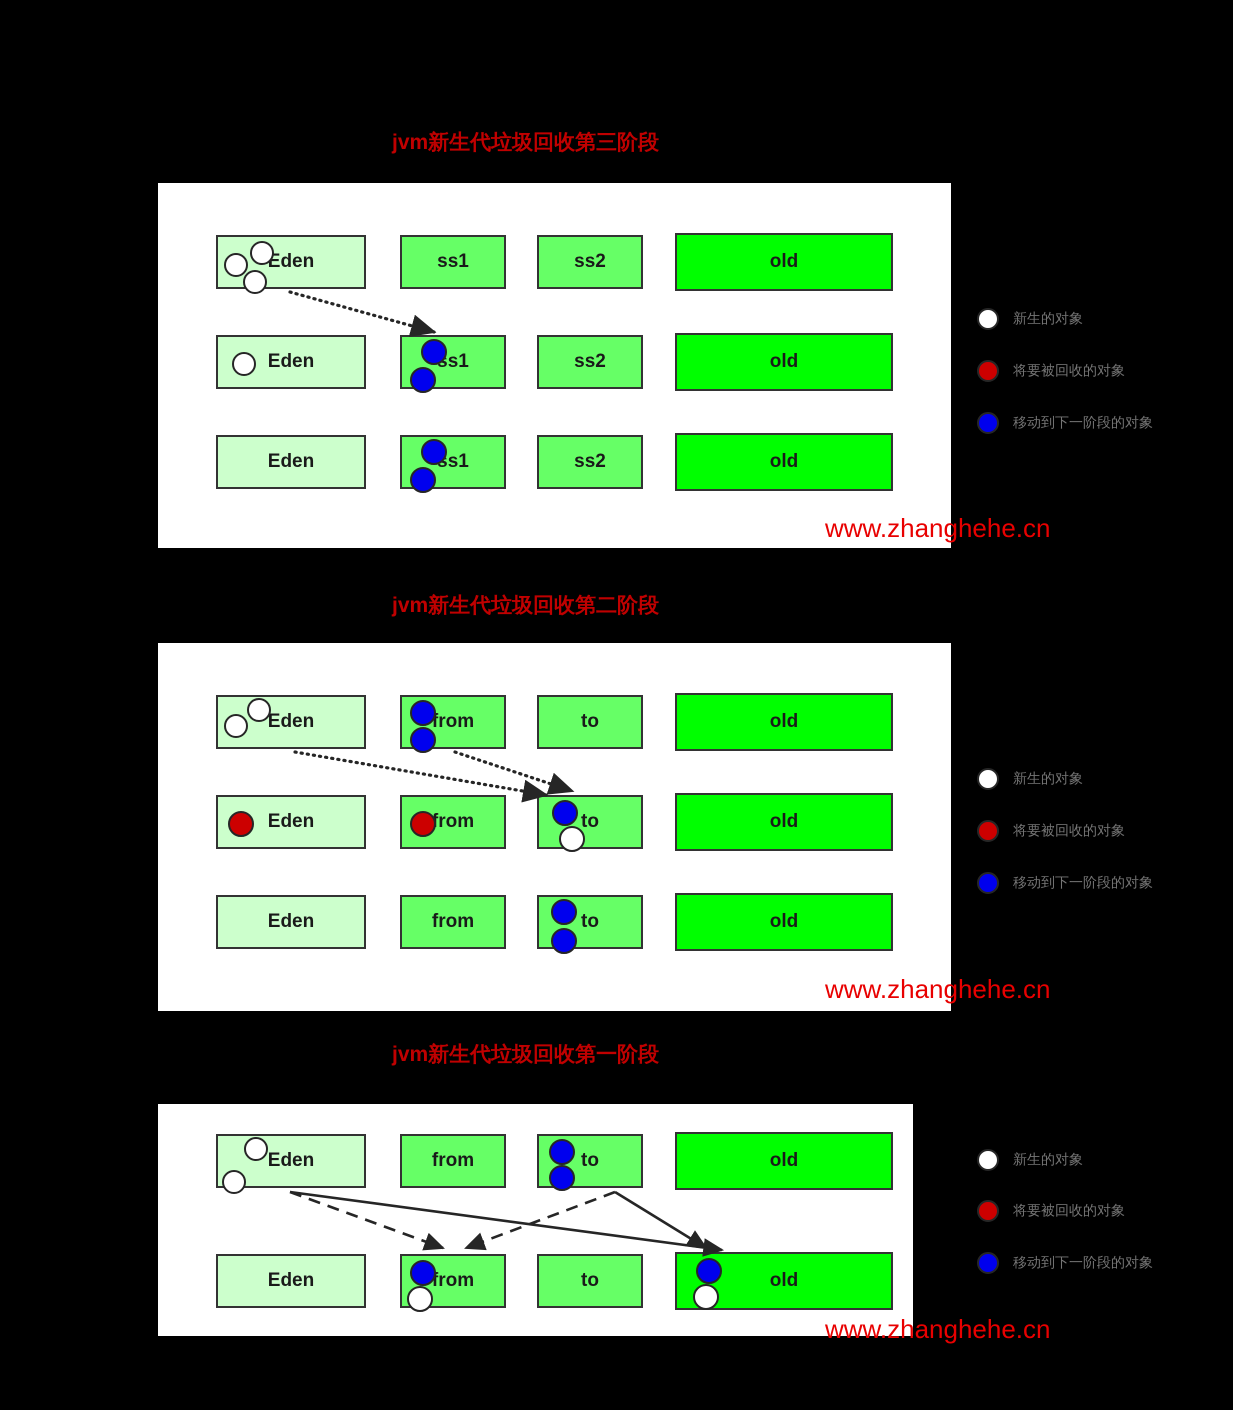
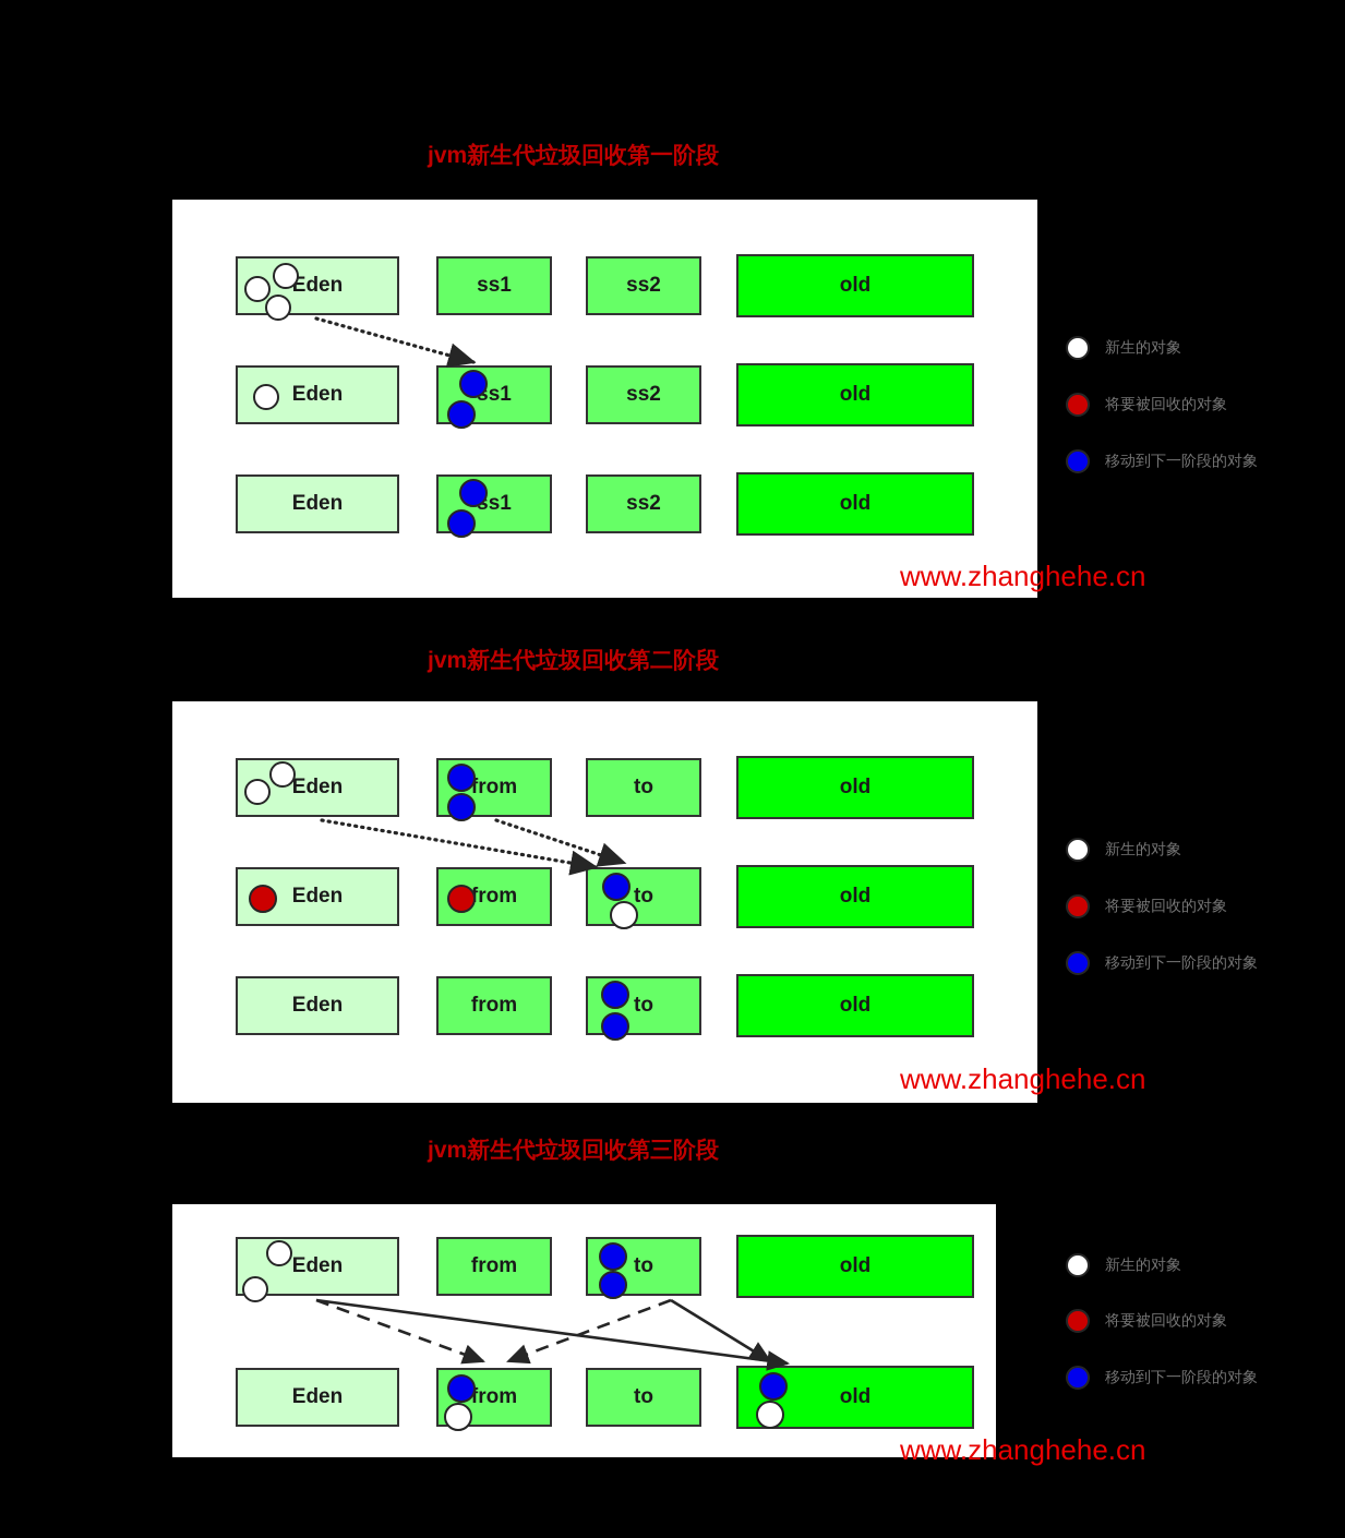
- jvm新生代垃圾回收第三阶段
+ jvm新生代垃圾回收第一阶段
  Eden
  ss1
  ss2
  old
  Eden
  ss2
  old
  Eden
  ss2
  old
  www.zhanghehe.cn
  新生的对象
  将要被回收的对象
  移动到下一阶段的对象
  jvm新生代垃圾回收第二阶段
  Eden
  from
  to
  old
  Eden
  rom
  to
  old
  Eden
  from
  to
  old
  www.zhanghehe.cn
  新生的对象
  将要被回收的对象
  移动到下一阶段的对象
- jvm新生代垃圾回收第一阶段
+ jvm新生代垃圾回收第三阶段
  Eden
  from
  to
  old
  Eden
  from
  to
  old
  www.zhanghehe.cn
  新生的对象
  将要被回收的对象
  移动到下一阶段的对象
